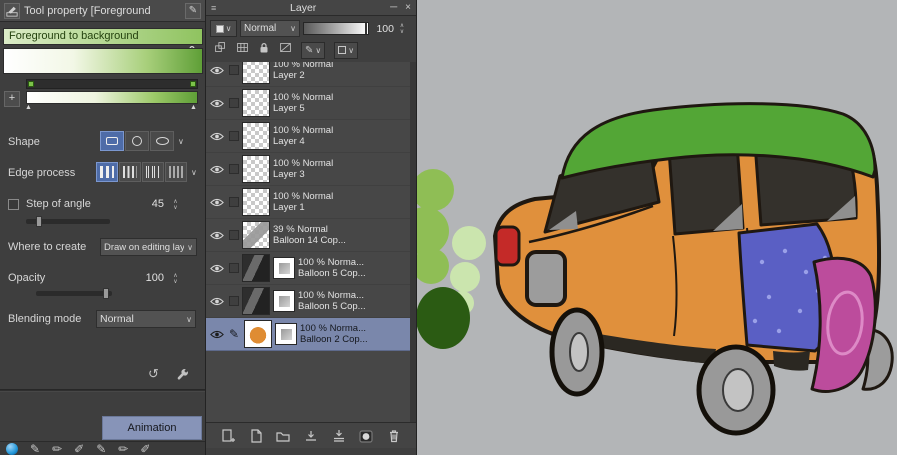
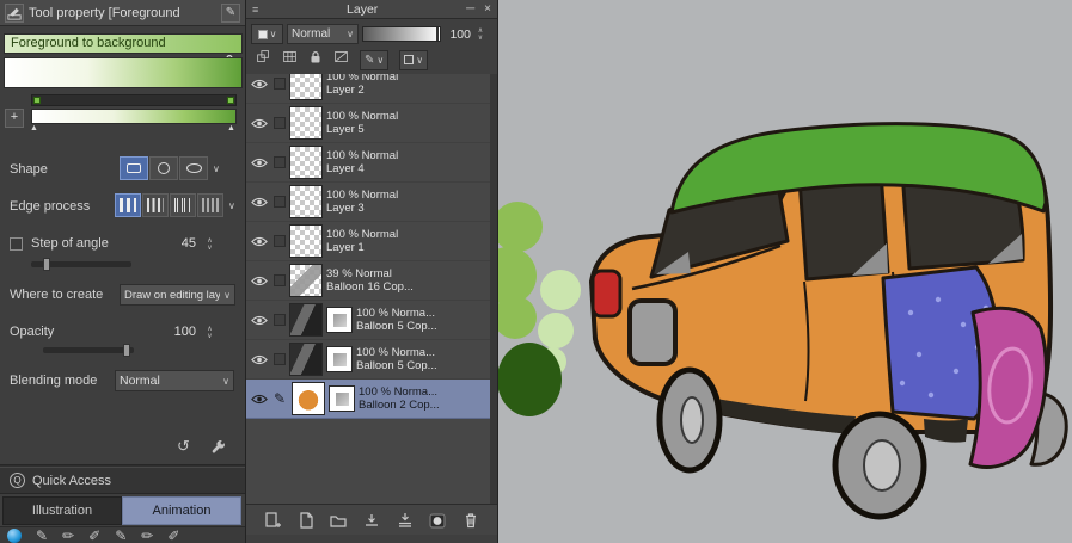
  Tool property [Foreground
  ✎
  Foreground to background
  +
  Shape
  ∨
  Edge process
  ∨
  Step of angle
  45
  Where to create
  Draw on editing lay
  ∨
  Opacity
  100
  Blending mode
  Normal
  ∨
  ↺
+ Q
+ Quick Access
+ Illustration
  Animation
  ✎
  ✏
  ✐
  ✎
  ✏
  ✐
  ≡
  Layer
  ─
  ×
  ∨
  Normal
  ∨
  100
  ✎
  ∨
  ∨
  100 % Normal
  Layer 2
  100 % Normal
  Layer 5
  100 % Normal
  Layer 4
  100 % Normal
  Layer 3
  100 % Normal
  Layer 1
  39 % Normal
- Balloon 14 Cop...
+ Balloon 16 Cop...
  100 % Norma...
  Balloon 5 Cop...
  100 % Norma...
  Balloon 5 Cop...
  ✎
  100 % Norma...
  Balloon 2 Cop...
